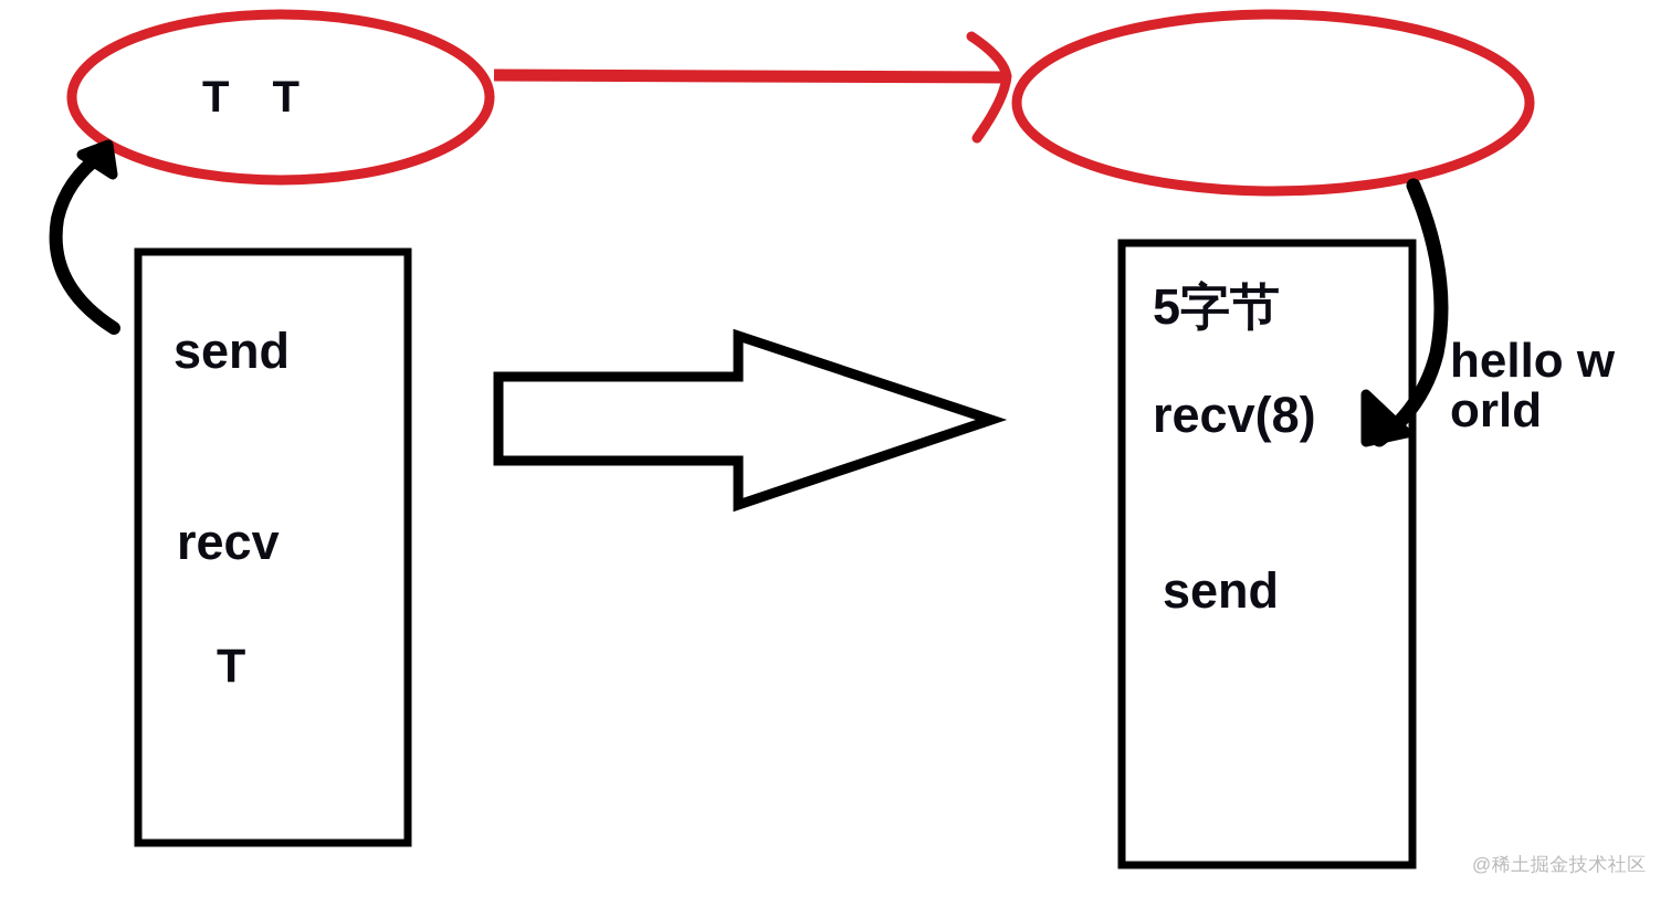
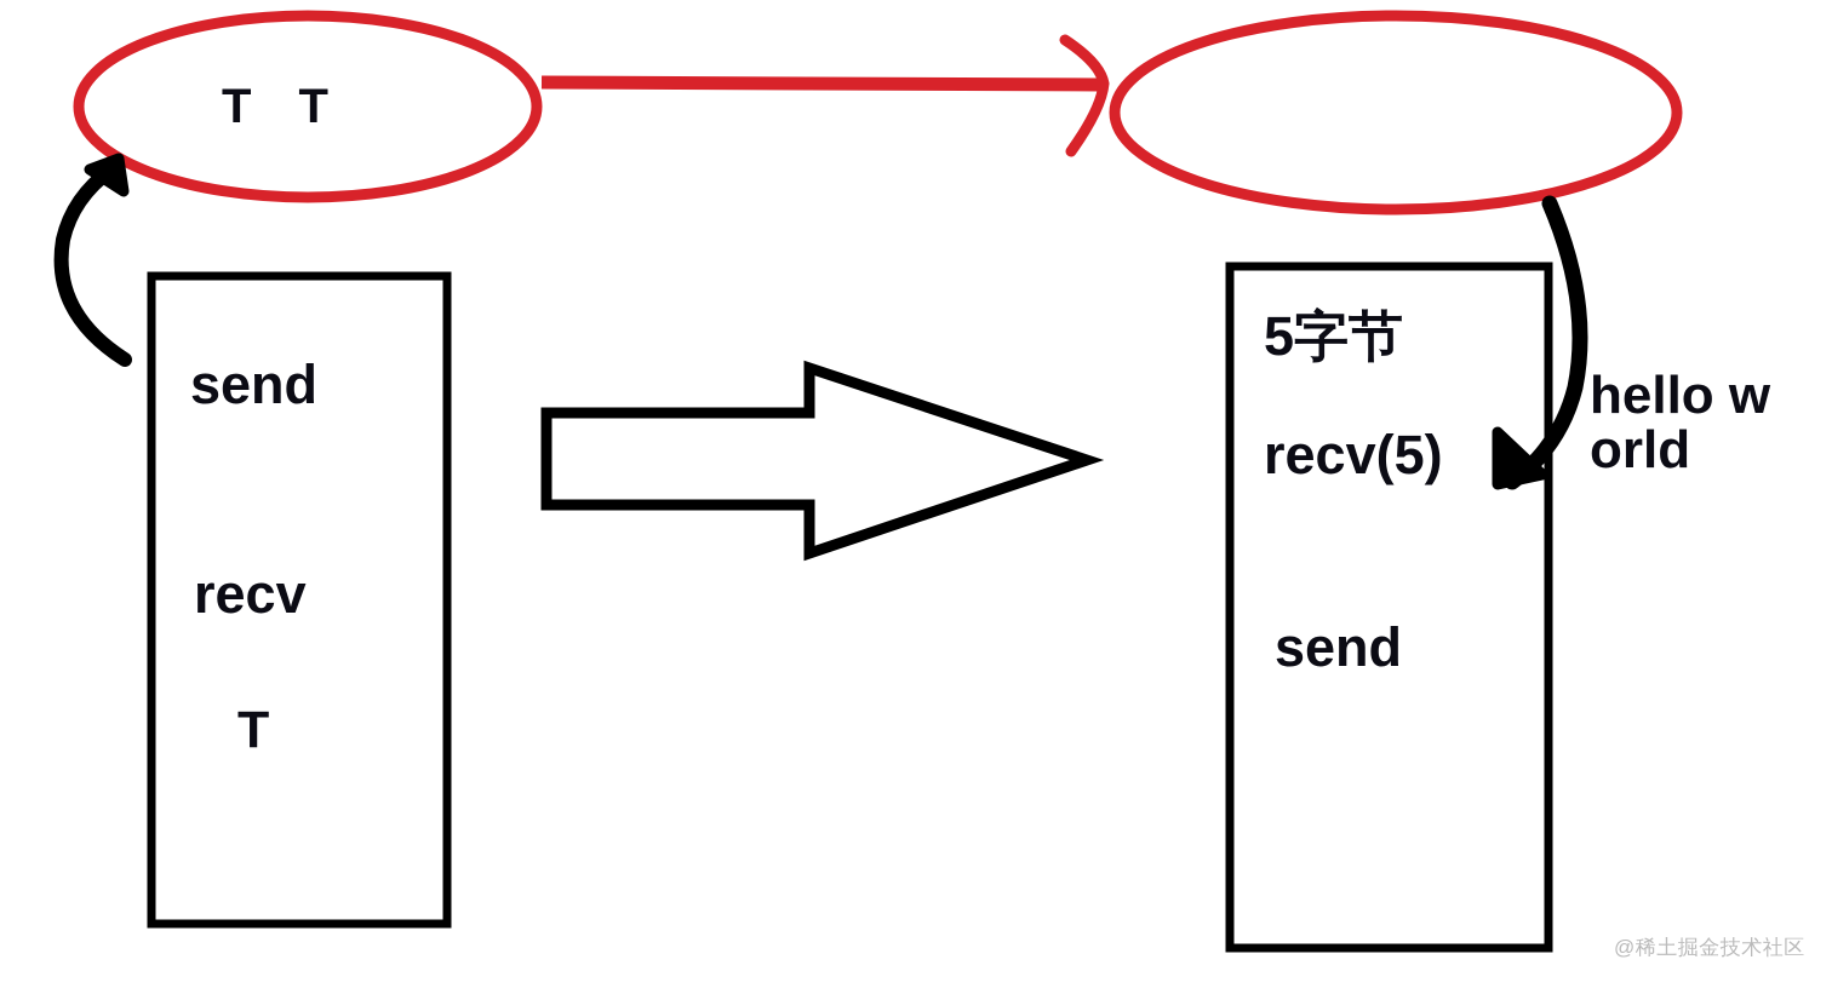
  T T
  send
  recv
  T
  5字节
- recv(8)
+ recv(5)
  send
  hello world
  @稀土掘金技术社区
